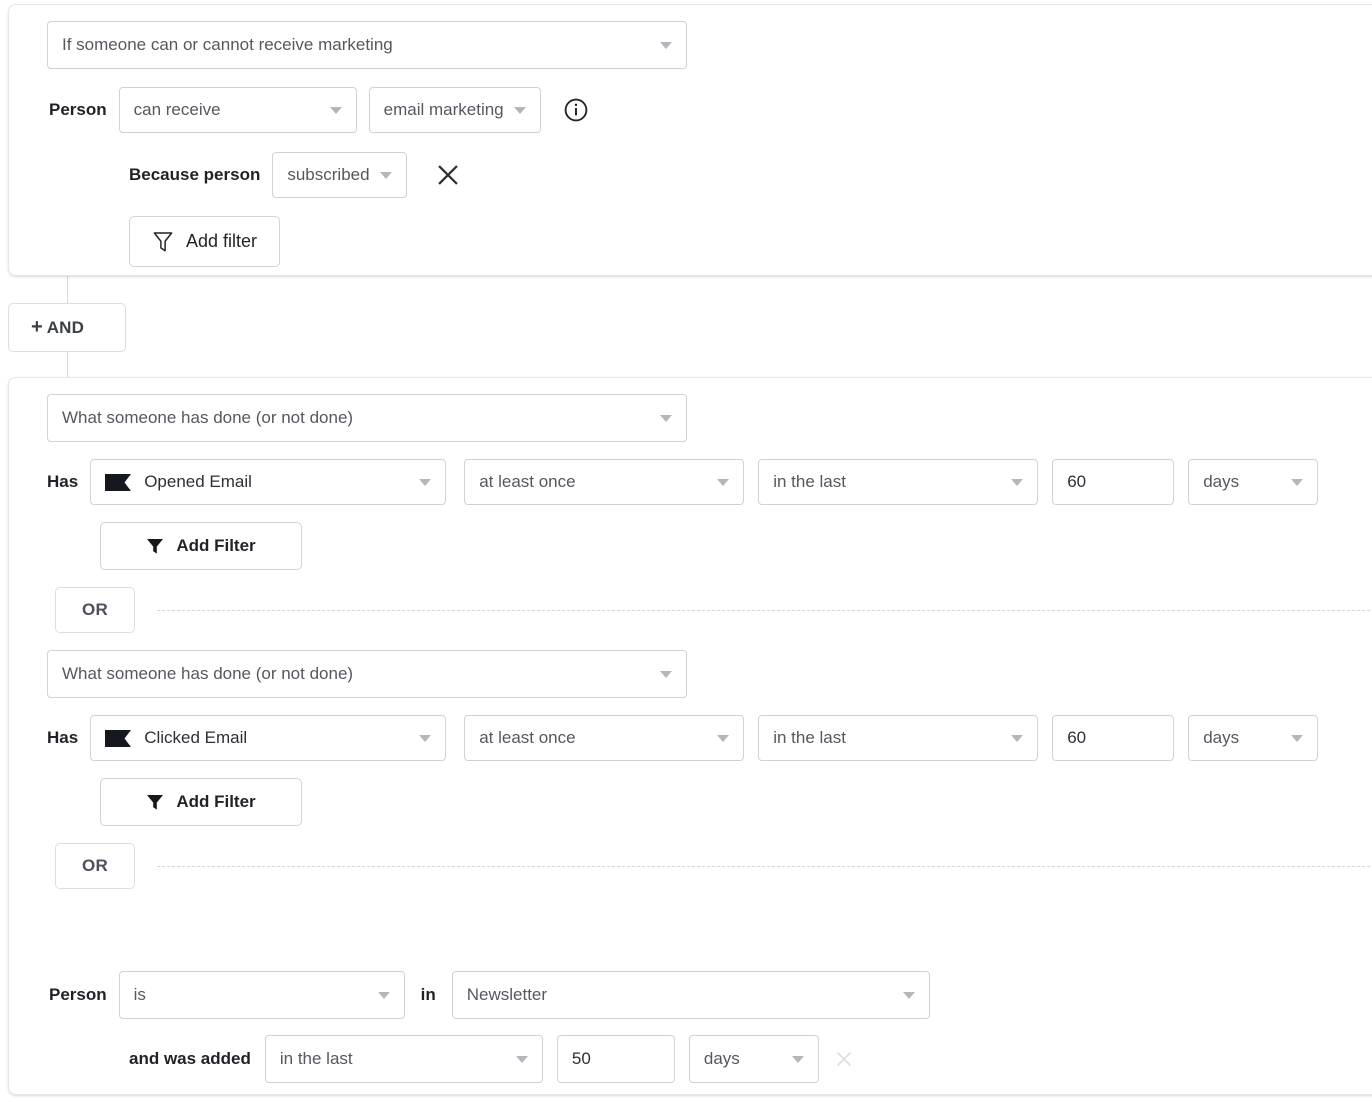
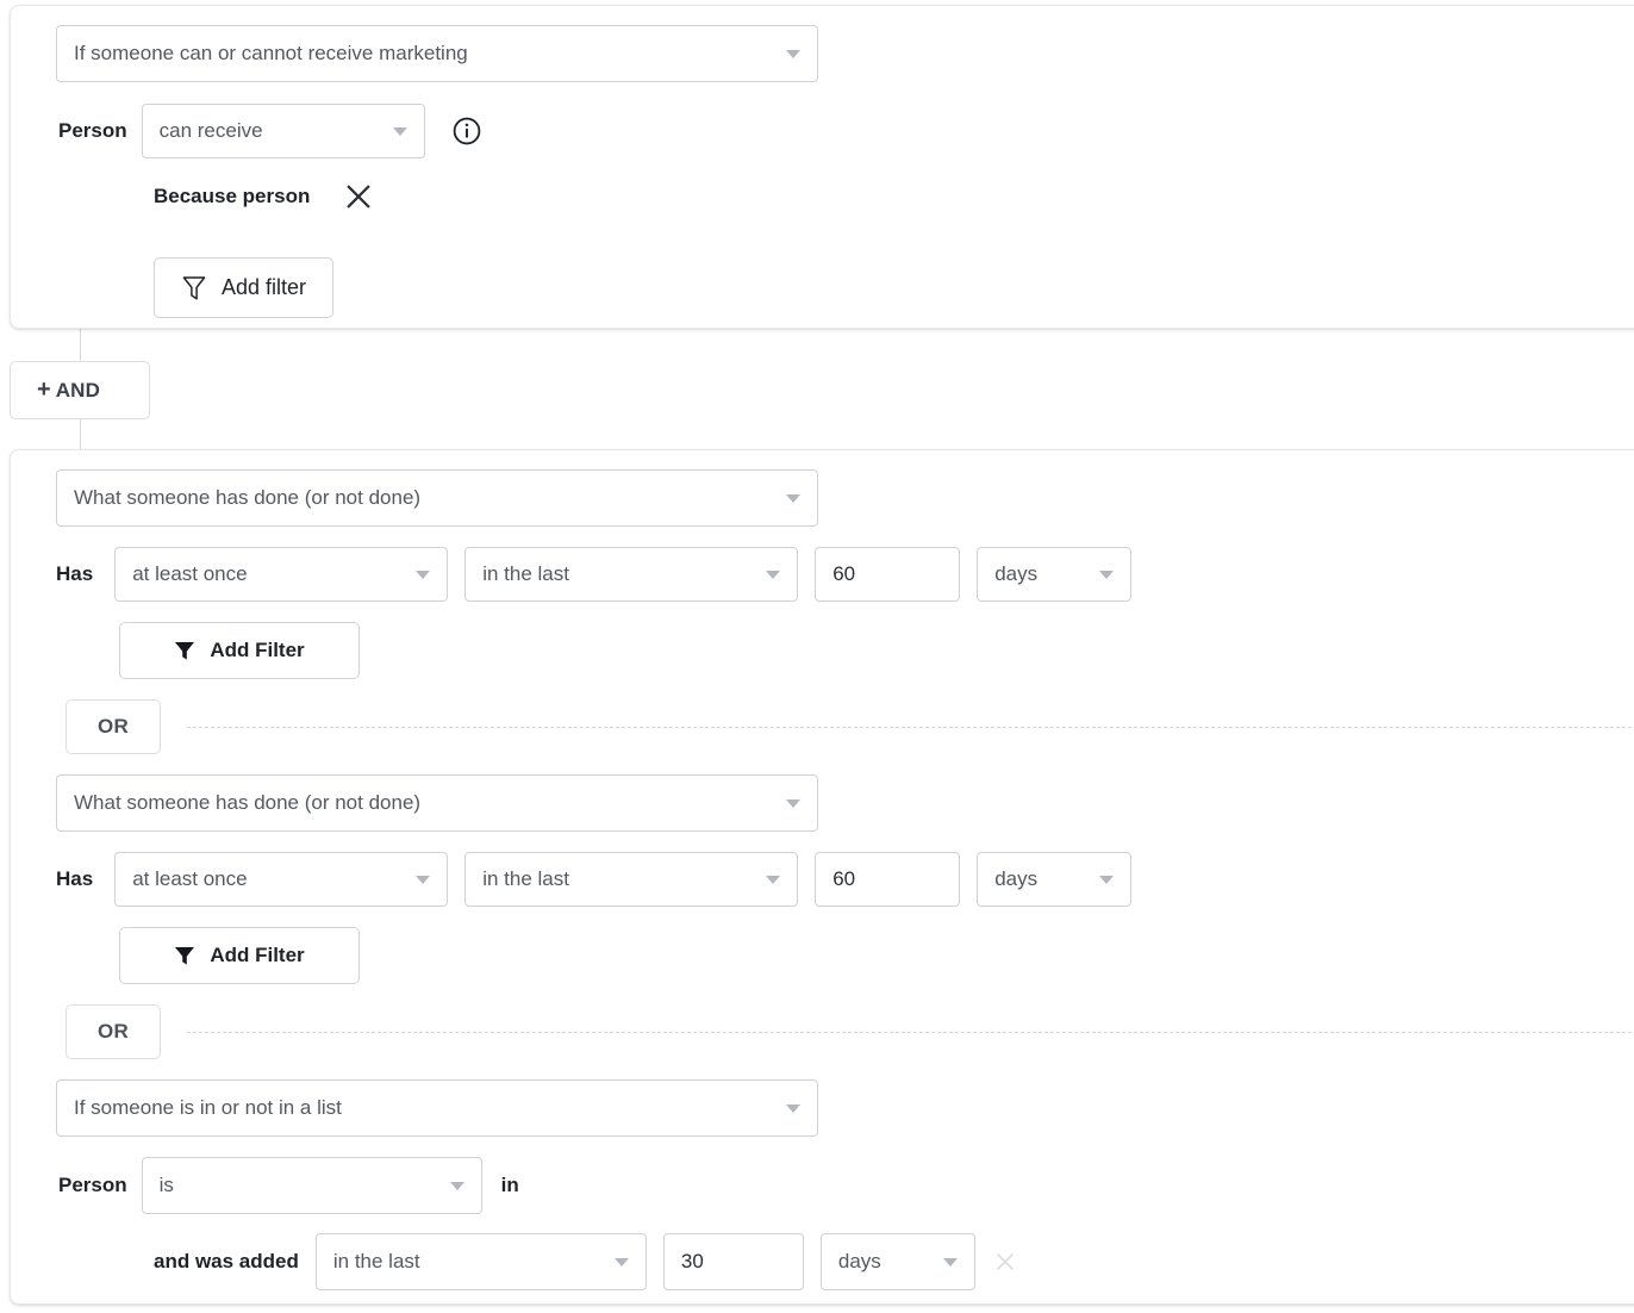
  If someone can or cannot receive marketing
  Person
  can receive
- email marketing
  Because person
- subscribed
  Add filter
  +
  AND
  What someone has done (or not done)
  Has
- Opened Email
  at least once
  in the last
  60
  days
  Add Filter
  OR
  What someone has done (or not done)
  Has
- Clicked Email
  at least once
  in the last
  60
  days
  Add Filter
  OR
+ If someone is in or not in a list
  Person
  is
  in
- Newsletter
  and was added
  in the last
- 50
+ 30
  days
